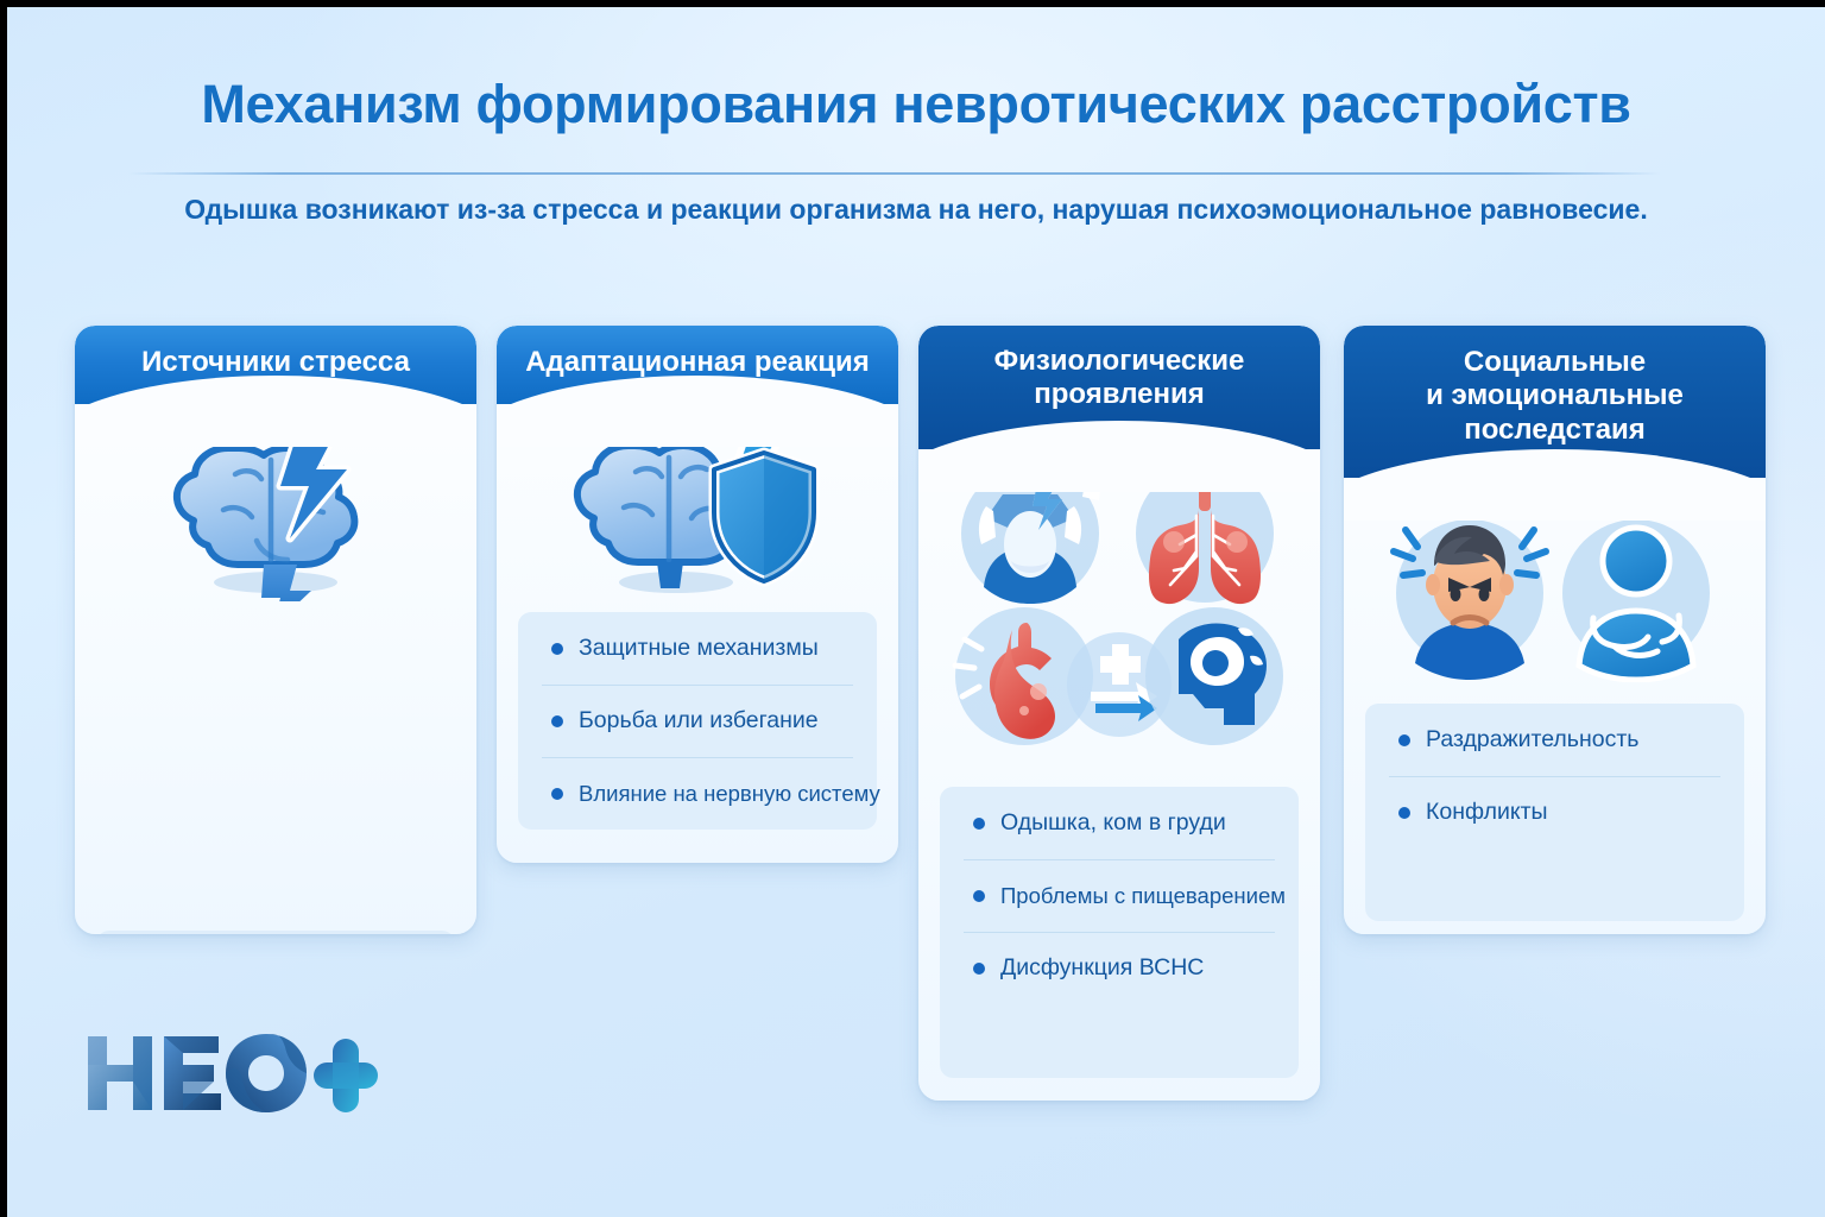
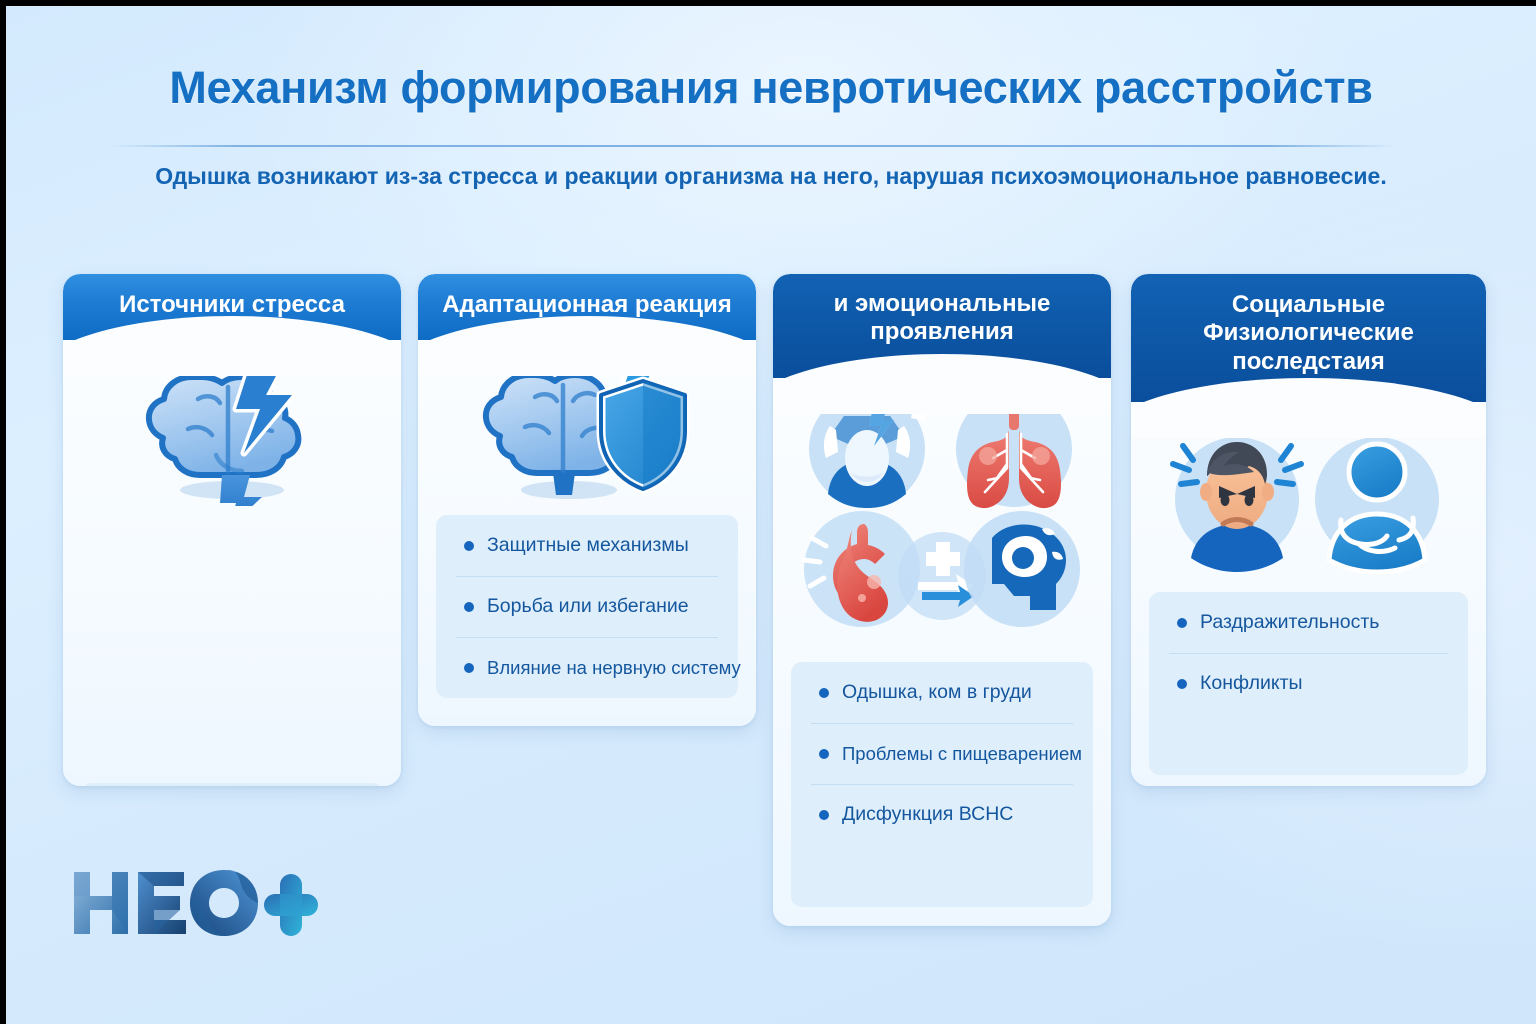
  Механизм формирования невротических расстройств
  Одышка возникают из-за стресса и реакции организма на него, нарушая психоэмоциональное равновесие.
  Источники стресса
  Адаптационная реакция
  Защитные механизмы
  Борьба или избегание
  Влияние на нервную систему
- Физиологические
+ и эмоциональные
  проявления
  Одышка, ком в груди
  Проблемы с пищеварением
  Дисфункция ВСНС
  Социальные
- и эмоциональные
+ Физиологические
  последстаия
  Раздражительность
  Конфликты
